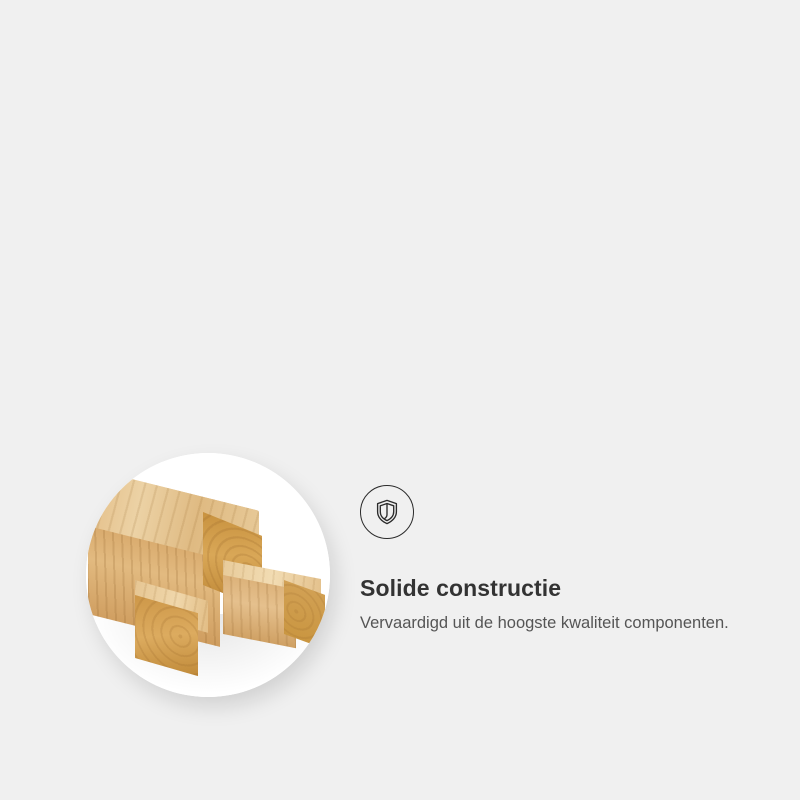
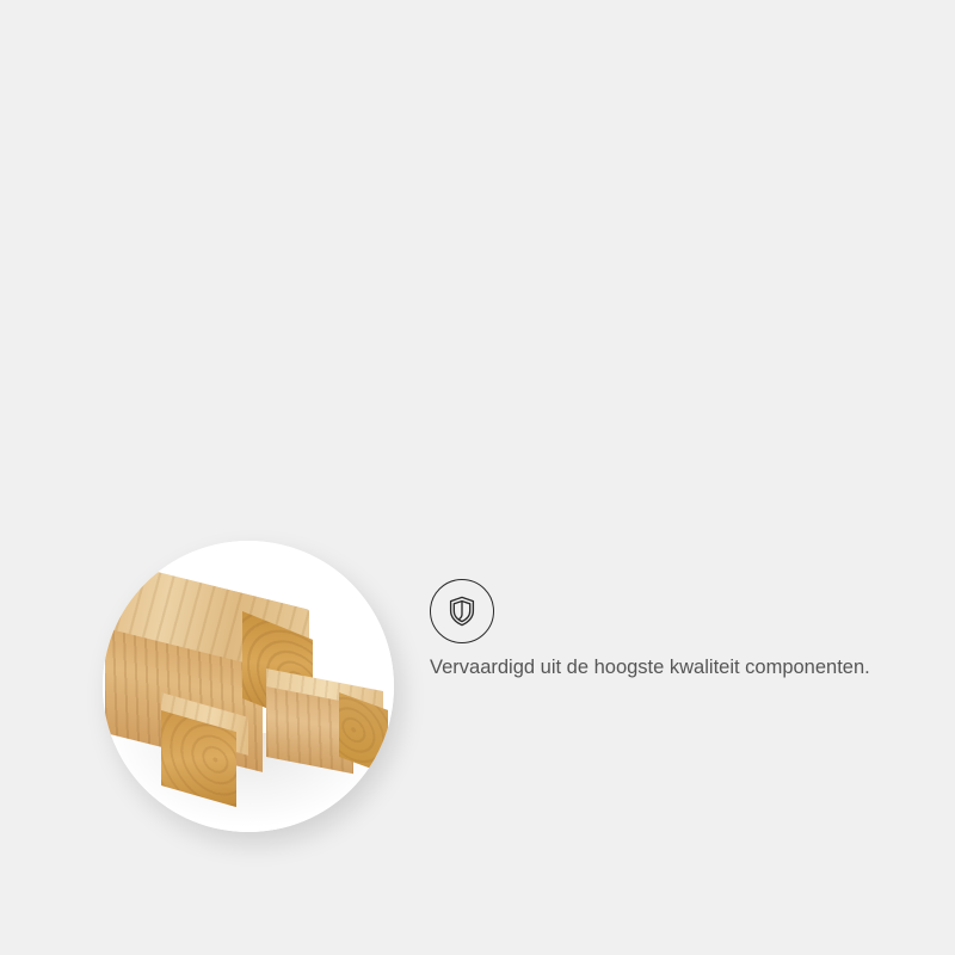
- Solide constructie
  Vervaardigd uit de hoogste kwaliteit componenten.
